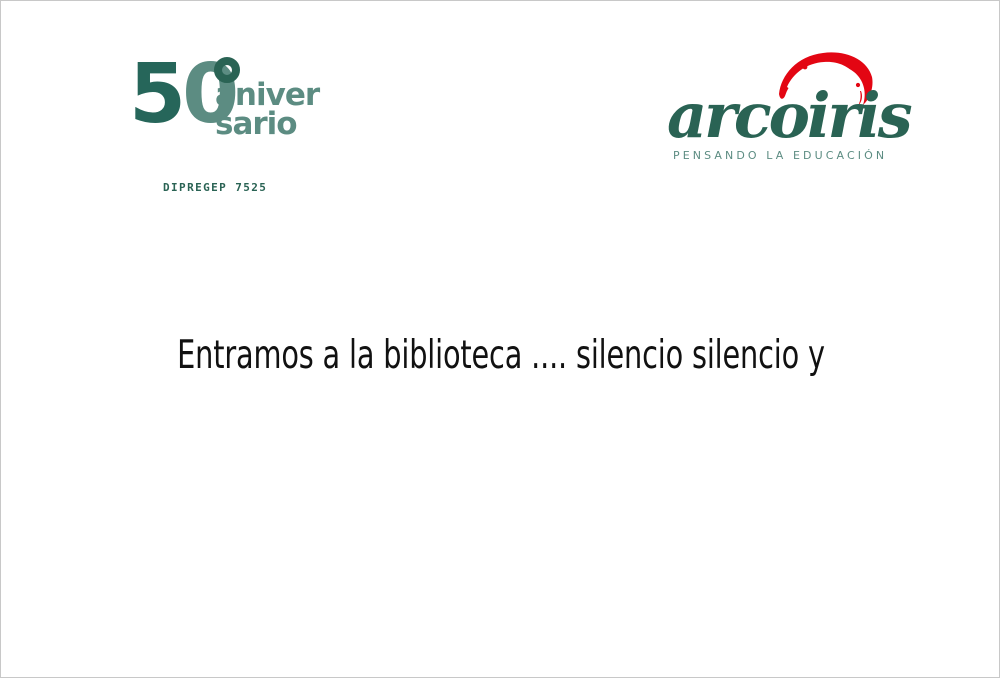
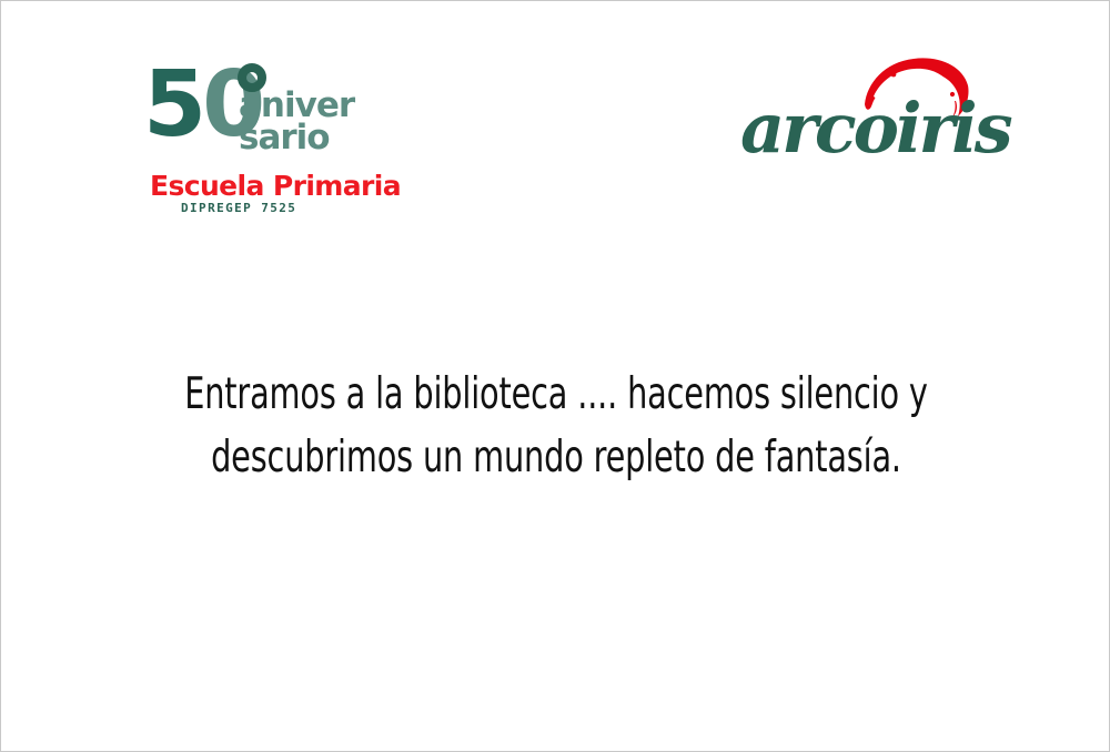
  50
  aniver
  sario
+ Escuela Primaria
  DIPREGEP 7525
  arcoiris
- PENSANDO LA EDUCACIÓN
- Entramos a la biblioteca .... silencio silencio y
+ Entramos a la biblioteca .... hacemos silencio y
+ descubrimos un mundo repleto de fantasía.
